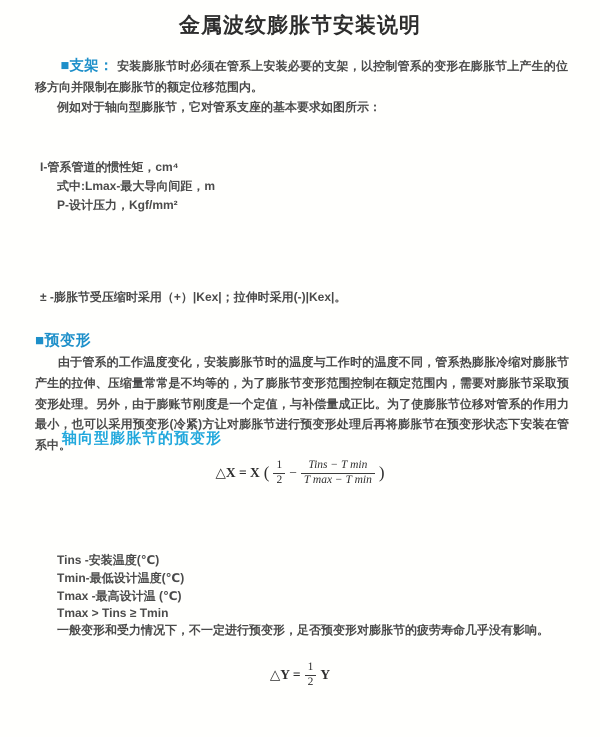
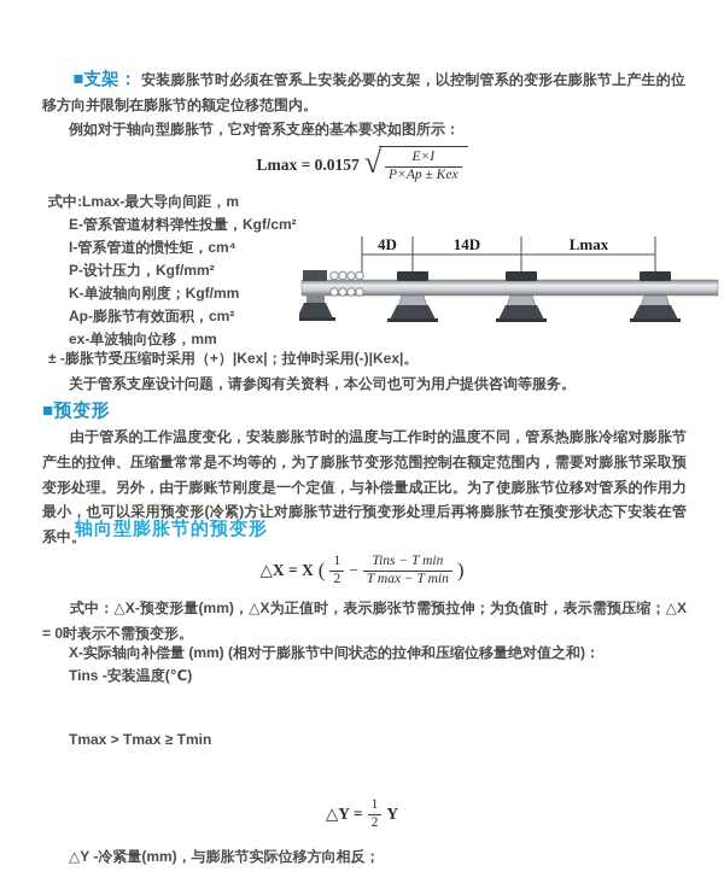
- 金属波纹膨胀节安装说明
  ■支架： 安装膨胀节时必须在管系上安装必要的支架，以控制管系的变形在膨胀节上产生的位移方向并限制在膨胀节的额定位移范围内。
  例如对于轴向型膨胀节，它对管系支座的基本要求如图所示：
+ Lmax = 0.0157
+ √
+ E×I
+ P×Ap ± Kex
- I-管系管道的惯性矩，cm⁴
+ 式中:Lmax-最大导向间距，m
+ E-管系管道材料弹性投量，Kgf/cm²
- 式中:Lmax-最大导向间距，m
+ I-管系管道的惯性矩，cm⁴
  P-设计压力，Kgf/mm²
+ K-单波轴向刚度；Kgf/mm
+ Ap-膨胀节有效面积，cm²
+ ex-单波轴向位移，mm
+ 4D
+ 14D
+ Lmax
  ± -膨胀节受压缩时采用（+）|Kex|；拉伸时采用(-)|Kex|。
+ 关于管系支座设计问题，请参阅有关资料，本公司也可为用户提供咨询等服务。
  ■预变形
  由于管系的工作温度变化，安装膨胀节时的温度与工作时的温度不同，管系热膨胀冷缩对膨胀节产生的拉伸、压缩量常常是不均等的，为了膨胀节变形范围控制在额定范围内，需要对膨胀节采取预变形处理。另外，由于膨账节刚度是一个定值，与补偿量成正比。为了使膨胀节位移对管系的作用力最小，也可以采用预变形(冷紧)方让对膨胀节进行预变形处理后再将膨胀节在预变形状态下安装在管系中。
  轴向型膨胀节的预变形
  △X = X
  (
  1
  2
  −
  Tins − T min
  T max − T min
  )
+ 式中：△X-预变形量(mm)，△X为正值时，表示膨张节需预拉伸；为负值时，表示需预压缩；△X = 0时表示不需预变形。
+ X-实际轴向补偿量 (mm) (相对于膨胀节中间状态的拉伸和压缩位移量绝对值之和)：
  Tins -安装温度(℃)
- Tmin-最低设计温度(℃)
- Tmax -最高设计温 (℃)
- Tmax > Tins ≥ Tmin
+ Tmax > Tmax ≥ Tmin
- 一般变形和受力情况下，不一定进行预变形，足否预变形对膨胀节的疲劳寿命几乎没有影响。
  △Y =
  1
  2
  Y
+ △Y -冷紧量(mm)，与膨胀节实际位移方向相反；
